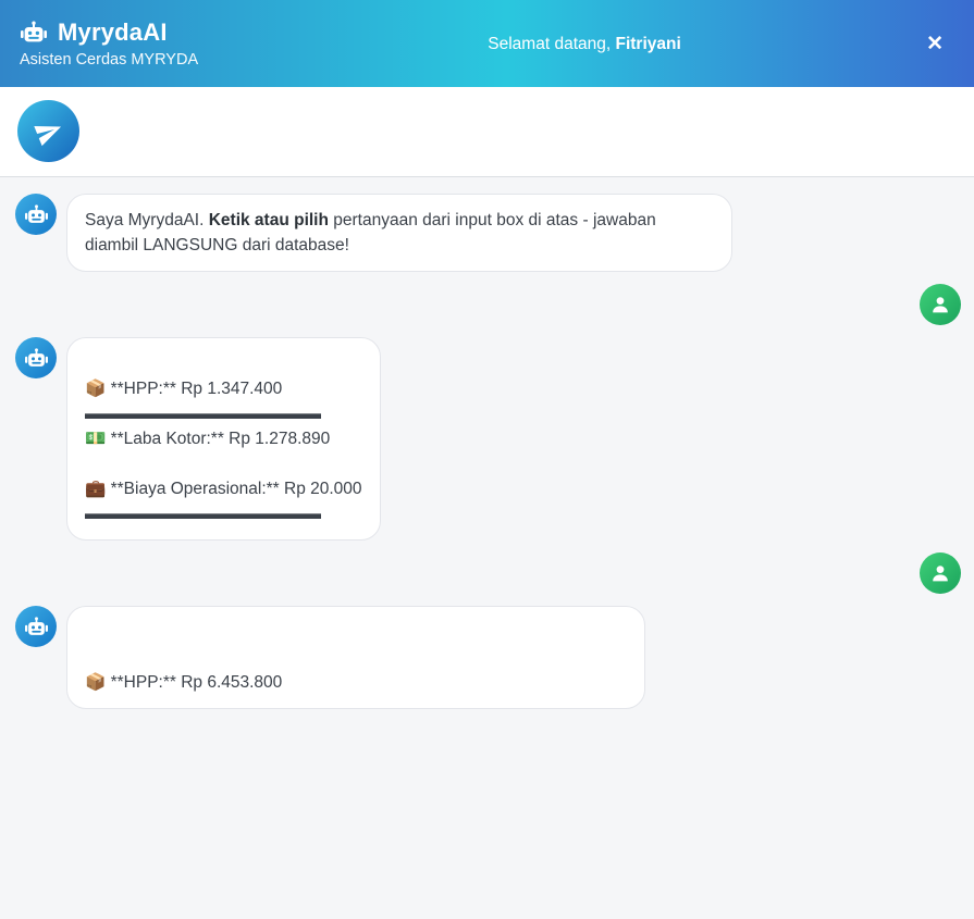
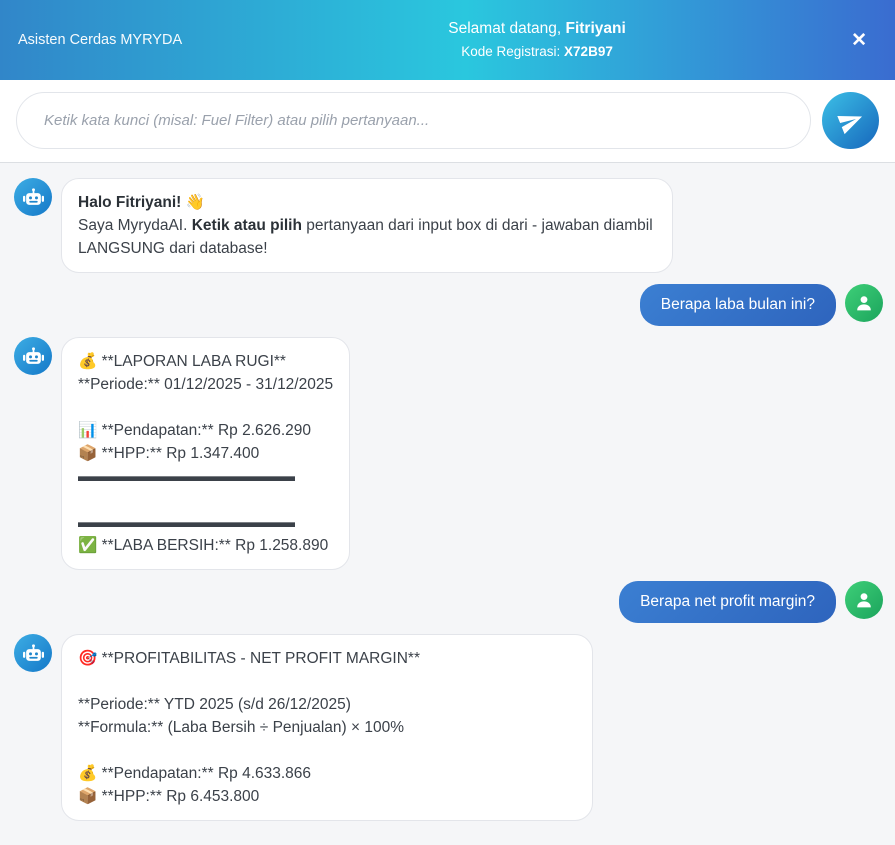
- MyrydaAI
  Asisten Cerdas MYRYDA
  Selamat datang, Fitriyani
+ Kode Registrasi: X72B97
  ✕
+ Ketik kata kunci (misal: Fuel Filter) atau pilih pertanyaan...
+ Halo Fitriyani! 👋
- Saya MyrydaAI. Ketik atau pilih pertanyaan dari input box di atas - jawaban diambil LANGSUNG dari database!
+ Saya MyrydaAI. Ketik atau pilih pertanyaan dari input box di dari - jawaban diambil LANGSUNG dari database!
+ Berapa laba bulan ini?
+ 💰 **LAPORAN LABA RUGI**
+ **Periode:** 01/12/2025 - 31/12/2025
+ 📊 **Pendapatan:** Rp 2.626.290
  📦 **HPP:** Rp 1.347.400
  ▬▬▬▬▬▬▬▬▬▬▬▬▬▬
- 💵 **Laba Kotor:** Rp 1.278.890
- 💼 **Biaya Operasional:** Rp 20.000
  ▬▬▬▬▬▬▬▬▬▬▬▬▬▬
+ ✅ **LABA BERSIH:** Rp 1.258.890
+ Berapa net profit margin?
+ 🎯 **PROFITABILITAS - NET PROFIT MARGIN**
+ **Periode:** YTD 2025 (s/d 26/12/2025)
+ **Formula:** (Laba Bersih ÷ Penjualan) × 100%
+ 💰 **Pendapatan:** Rp 4.633.866
  📦 **HPP:** Rp 6.453.800
